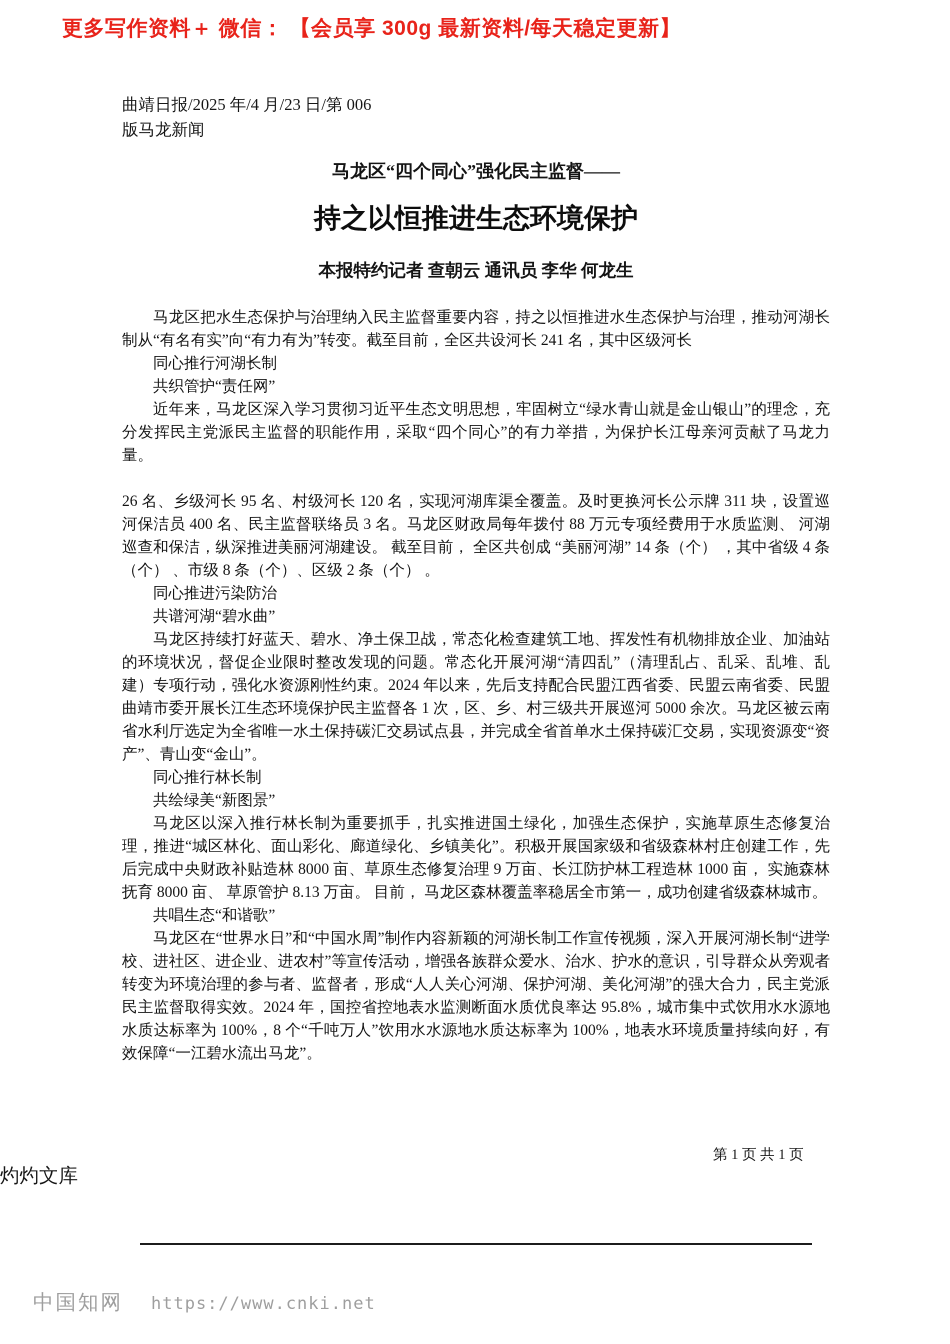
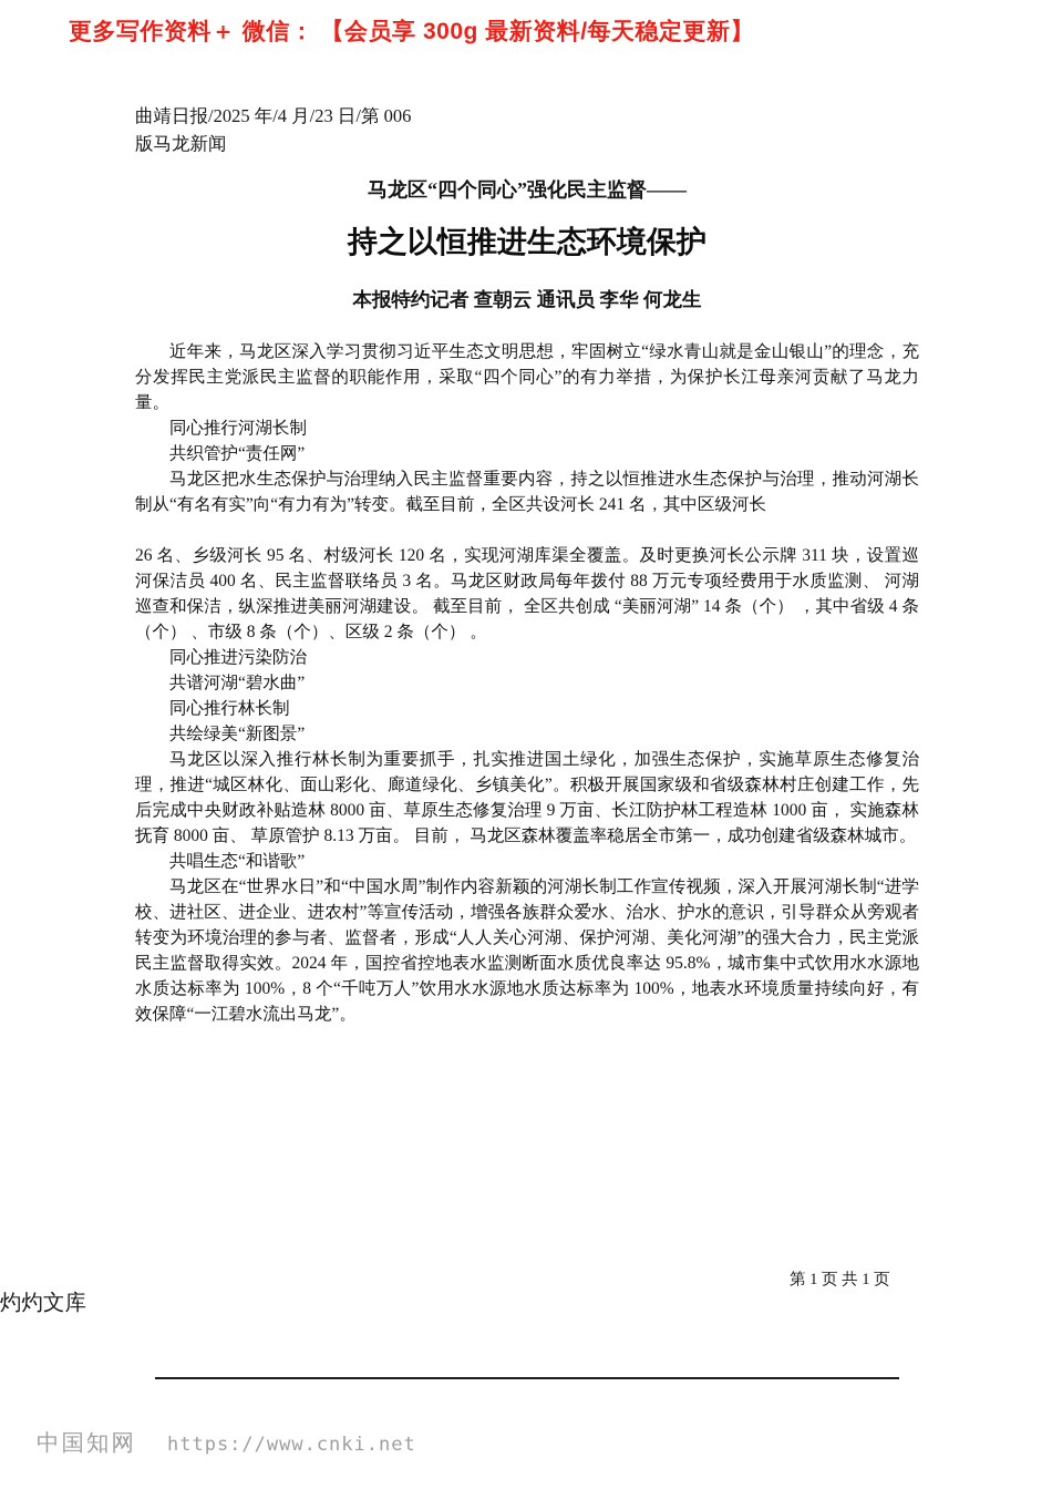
  更多写作资料＋ 微信： 【会员享 300g 最新资料/每天稳定更新】
  曲靖日报/2025 年/4 月/23 日/第 006
  版马龙新闻
  马龙区“四个同心”强化民主监督——
  持之以恒推进生态环境保护
  本报特约记者 查朝云 通讯员 李华 何龙生
- 马龙区把水生态保护与治理纳入民主监督重要内容，持之以恒推进水生态保护与治理，推动河湖长制从“有名有实”向“有力有为”转变。截至目前，全区共设河长 241 名，其中区级河长
+ 近年来，马龙区深入学习贯彻习近平生态文明思想，牢固树立“绿水青山就是金山银山”的理念，充分发挥民主党派民主监督的职能作用，采取“四个同心”的有力举措，为保护长江母亲河贡献了马龙力量。
  同心推行河湖长制
  共织管护“责任网”
- 近年来，马龙区深入学习贯彻习近平生态文明思想，牢固树立“绿水青山就是金山银山”的理念，充分发挥民主党派民主监督的职能作用，采取“四个同心”的有力举措，为保护长江母亲河贡献了马龙力量。
+ 马龙区把水生态保护与治理纳入民主监督重要内容，持之以恒推进水生态保护与治理，推动河湖长制从“有名有实”向“有力有为”转变。截至目前，全区共设河长 241 名，其中区级河长
  26 名、乡级河长 95 名、村级河长 120 名，实现河湖库渠全覆盖。及时更换河长公示牌 311 块，设置巡河保洁员 400 名、民主监督联络员 3 名。马龙区财政局每年拨付 88 万元专项经费用于水质监测、 河湖巡查和保洁，纵深推进美丽河湖建设。 截至目前， 全区共创成 “美丽河湖” 14 条（个） ，其中省级 4 条（个） 、市级 8 条（个）、区级 2 条（个） 。
  同心推进污染防治
  共谱河湖“碧水曲”
- 马龙区持续打好蓝天、碧水、净土保卫战，常态化检查建筑工地、挥发性有机物排放企业、加油站的环境状况，督促企业限时整改发现的问题。常态化开展河湖“清四乱”（清理乱占、乱采、乱堆、乱建）专项行动，强化水资源刚性约束。2024 年以来，先后支持配合民盟江西省委、民盟云南省委、民盟曲靖市委开展长江生态环境保护民主监督各 1 次，区、乡、村三级共开展巡河 5000 余次。马龙区被云南省水利厅选定为全省唯一水土保持碳汇交易试点县，并完成全省首单水土保持碳汇交易，实现资源变“资产”、青山变“金山”。
  同心推行林长制
  共绘绿美“新图景”
  马龙区以深入推行林长制为重要抓手，扎实推进国土绿化，加强生态保护，实施草原生态修复治理，推进“城区林化、面山彩化、廊道绿化、乡镇美化”。积极开展国家级和省级森林村庄创建工作，先后完成中央财政补贴造林 8000 亩、草原生态修复治理 9 万亩、长江防护林工程造林 1000 亩， 实施森林抚育 8000 亩、 草原管护 8.13 万亩。 目前， 马龙区森林覆盖率稳居全市第一，成功创建省级森林城市。
  共唱生态“和谐歌”
  马龙区在“世界水日”和“中国水周”制作内容新颖的河湖长制工作宣传视频，深入开展河湖长制“进学校、进社区、进企业、进农村”等宣传活动，增强各族群众爱水、治水、护水的意识，引导群众从旁观者转变为环境治理的参与者、监督者，形成“人人关心河湖、保护河湖、美化河湖”的强大合力，民主党派民主监督取得实效。2024 年，国控省控地表水监测断面水质优良率达 95.8%，城市集中式饮用水水源地水质达标率为 100%，8 个“千吨万人”饮用水水源地水质达标率为 100%，地表水环境质量持续向好，有效保障“一江碧水流出马龙”。
  第 1 页 共 1 页
  灼灼文库
  中国知网
  https://www.cnki.net
